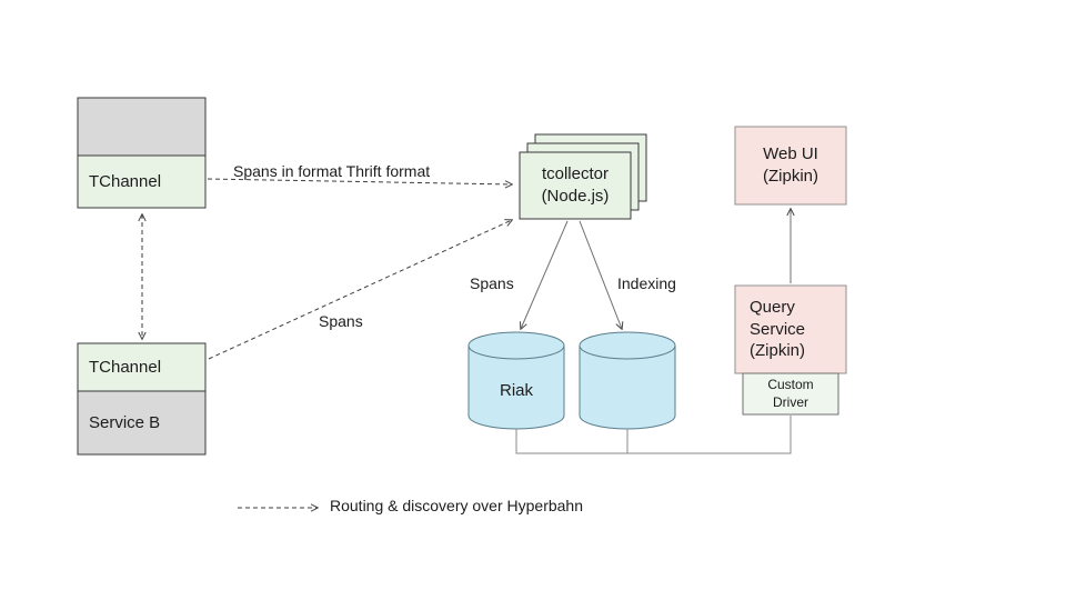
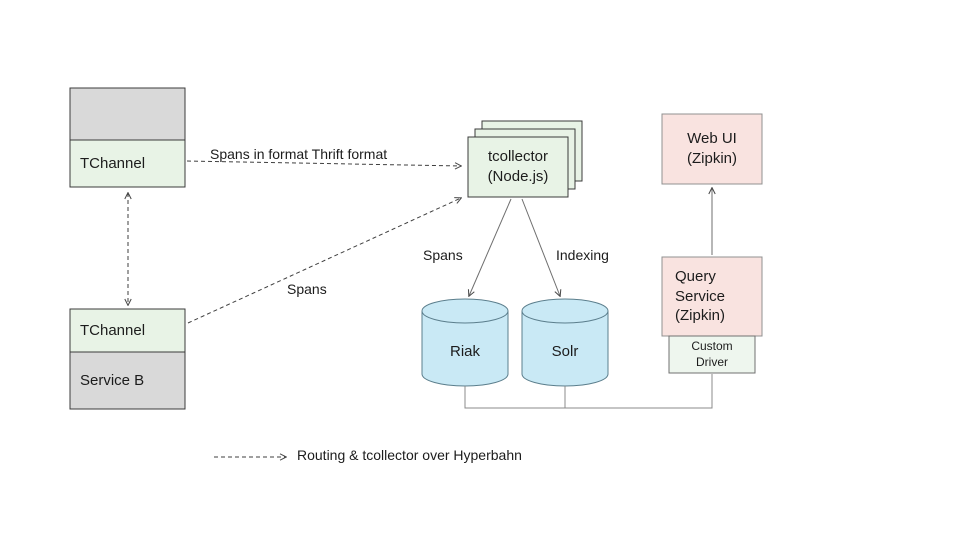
  TChannel
  TChannel
  Service B
  tcollector
  (Node.js)
  Riak
+ Solr
  Web UI
  (Zipkin)
  Query
  Service
  (Zipkin)
  Custom
  Driver
  Spans in format Thrift format
  Spans
  Spans
  Indexing
- Routing & discovery over Hyperbahn
+ Routing & tcollector over Hyperbahn
